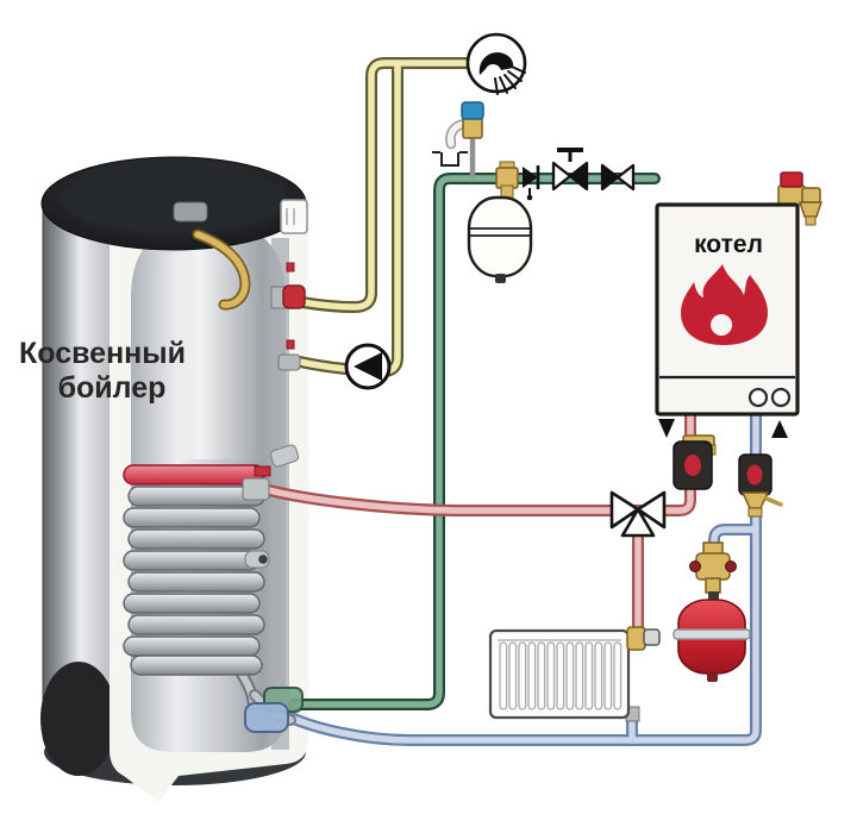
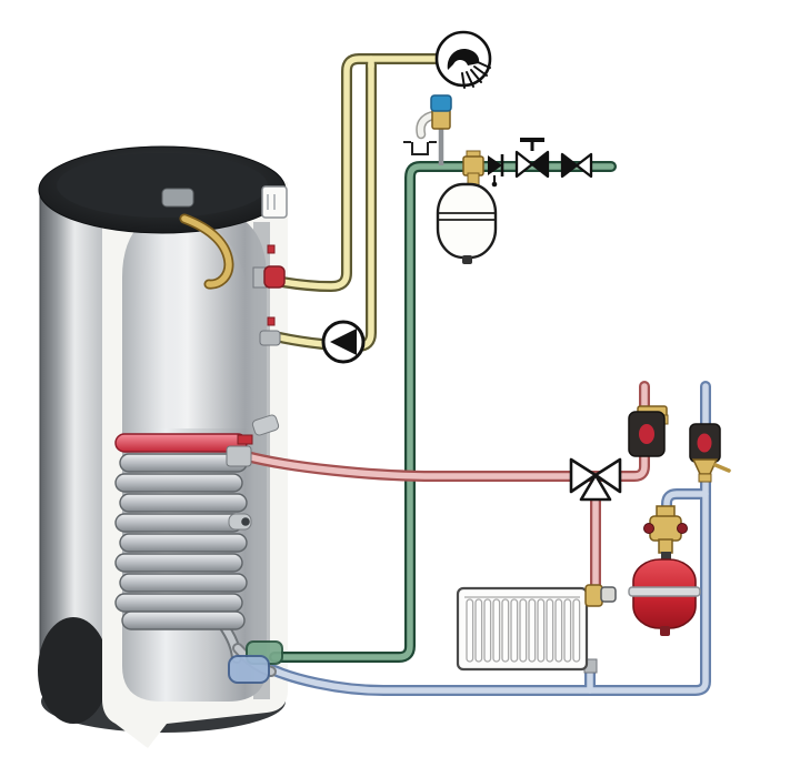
- котел
- Косвенный
- бойлер
